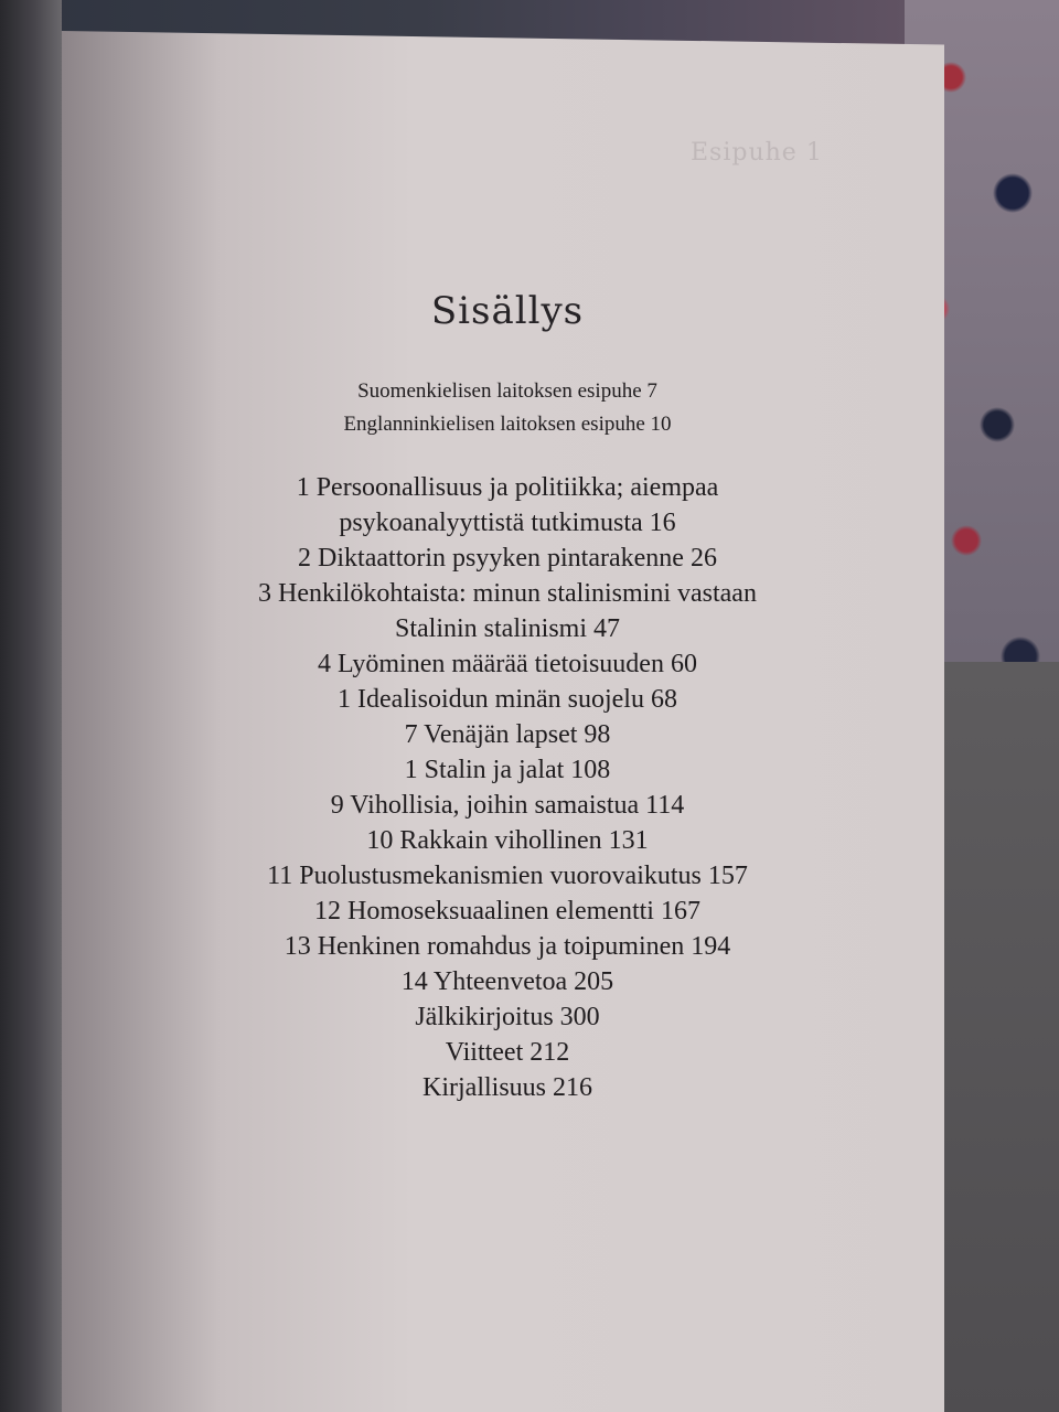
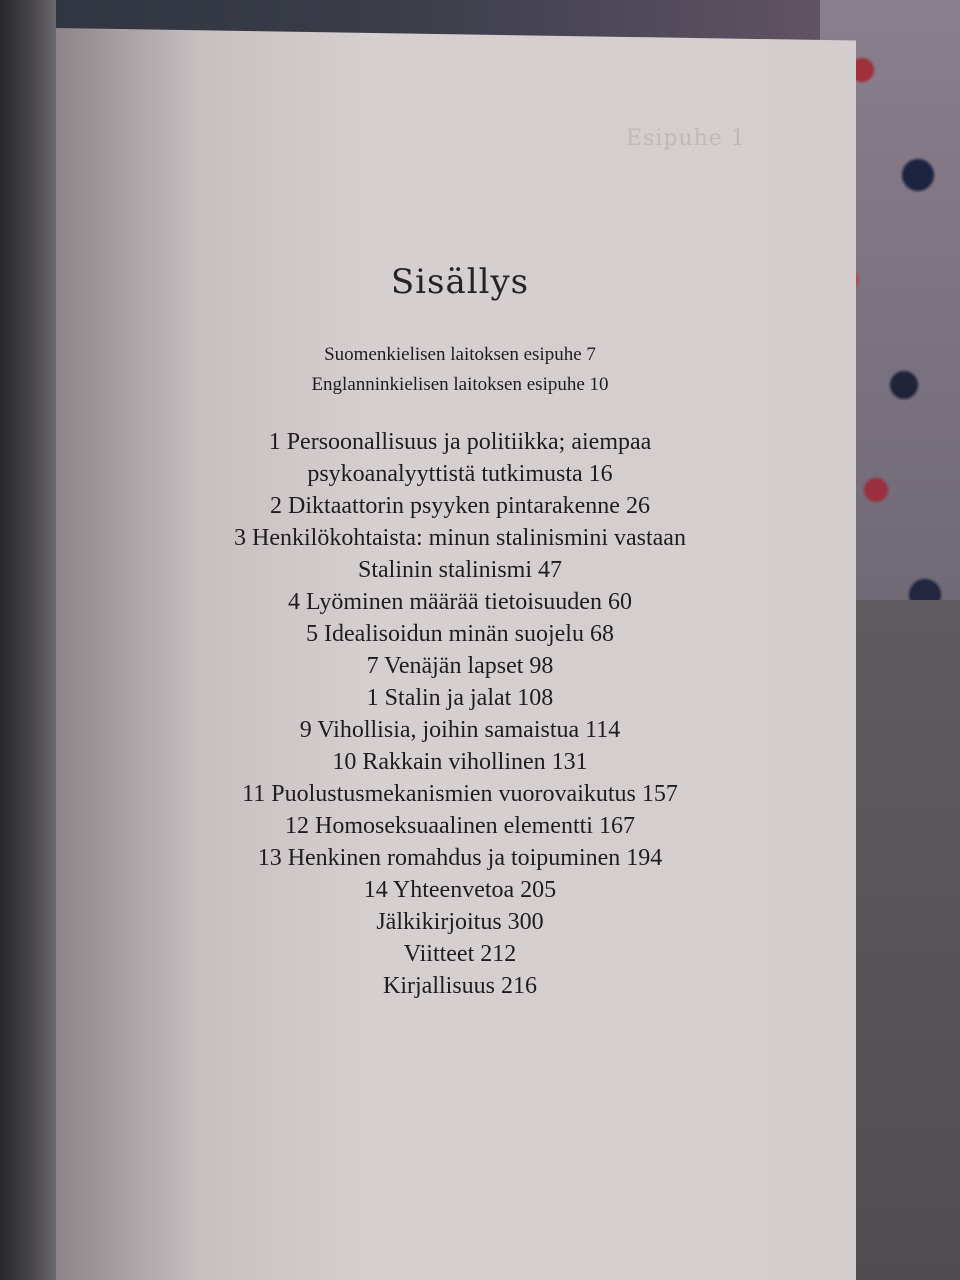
  Sisällys
  Suomenkielisen laitoksen esipuhe 7
  Englanninkielisen laitoksen esipuhe 10
  1 Persoonallisuus ja politiikka; aiempaa
  psykoanalyyttistä tutkimusta 16
  2 Diktaattorin psyyken pintarakenne 26
  3 Henkilökohtaista: minun stalinismini vastaan
  Stalinin stalinismi 47
  4 Lyöminen määrää tietoisuuden 60
- 1 Idealisoidun minän suojelu 68
+ 5 Idealisoidun minän suojelu 68
  7 Venäjän lapset 98
  1 Stalin ja jalat 108
  9 Vihollisia, joihin samaistua 114
  10 Rakkain vihollinen 131
  11 Puolustusmekanismien vuorovaikutus 157
  12 Homoseksuaalinen elementti 167
  13 Henkinen romahdus ja toipuminen 194
  14 Yhteenvetoa 205
  Jälkikirjoitus 300
  Viitteet 212
  Kirjallisuus 216
